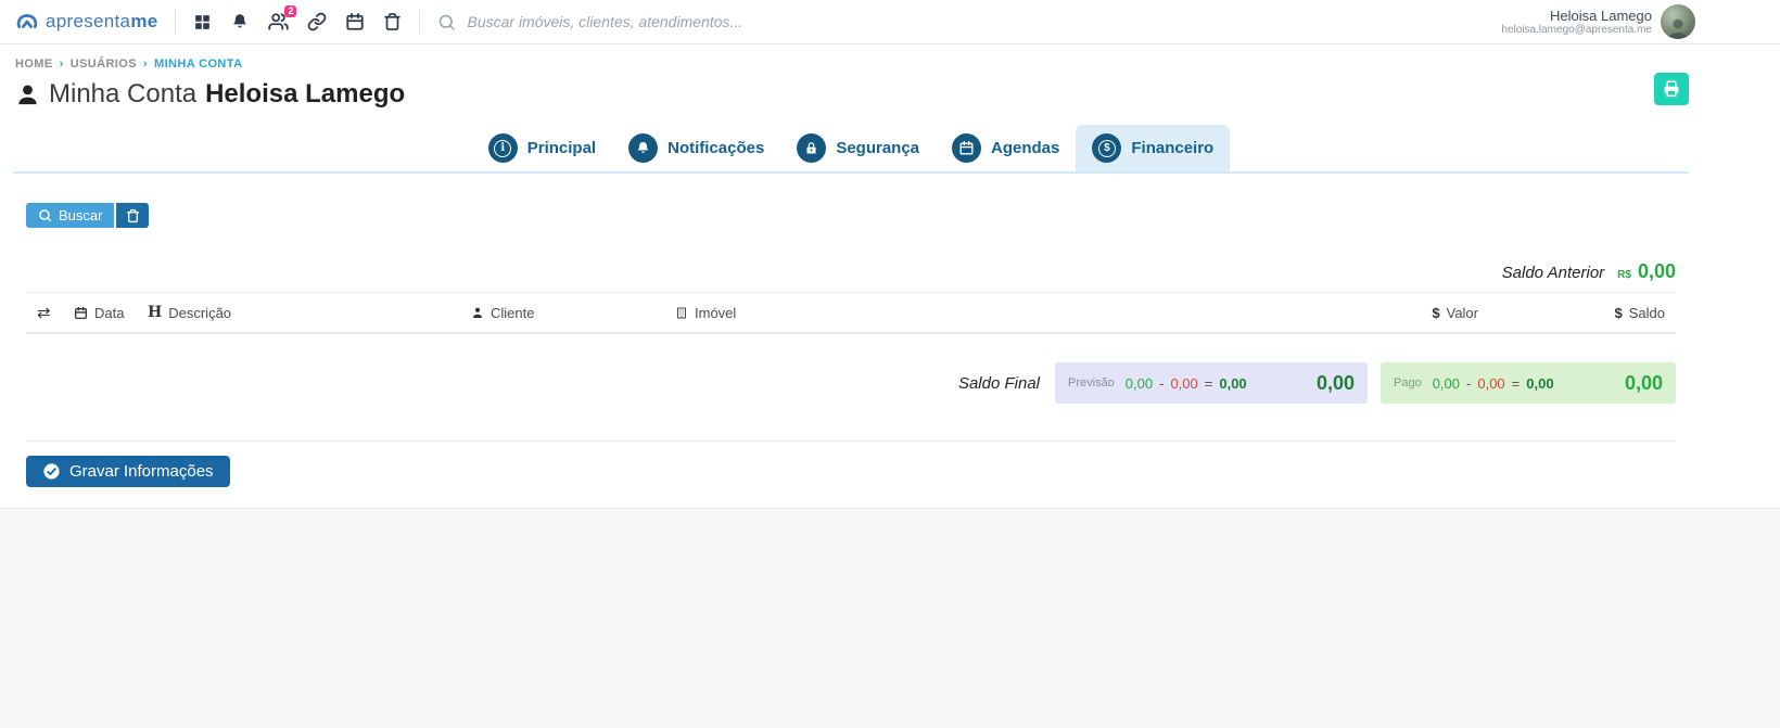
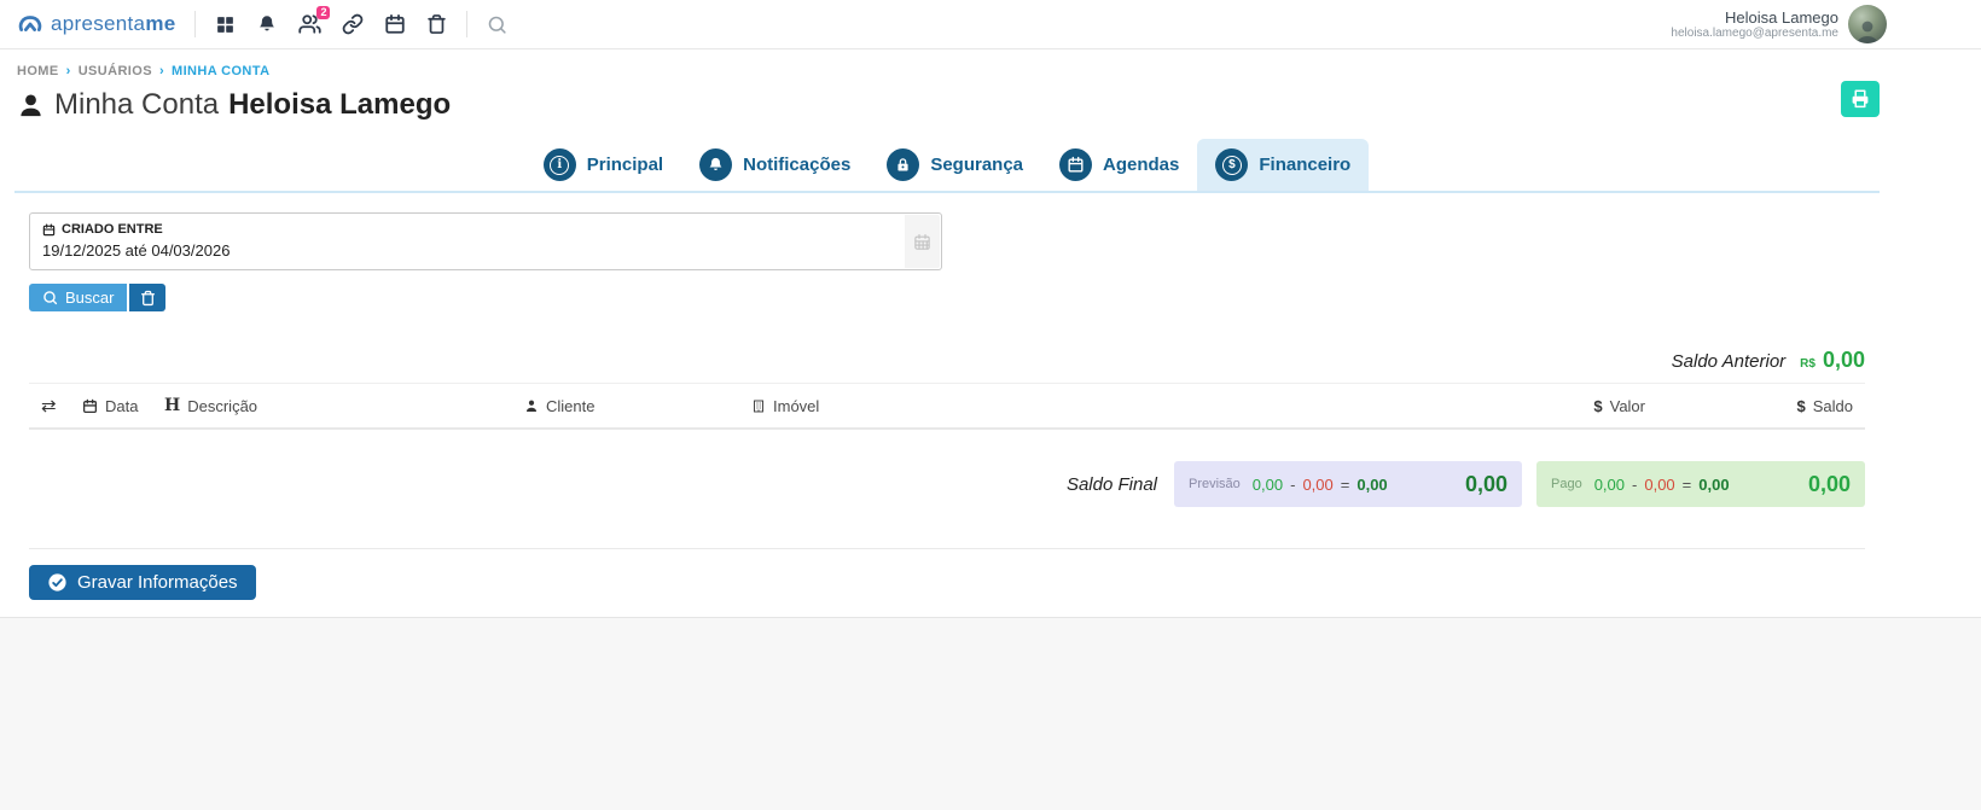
  apresentame
  2
- Buscar imóveis, clientes, atendimentos...
  Heloisa Lamego
  heloisa.lamego@apresenta.me
  HOME
  ›
  USUÁRIOS
  ›
  MINHA CONTA
  Minha Conta
  Heloisa Lamego
  i
  Principal
  Notificações
  Segurança
  Agendas
  $
  Financeiro
+ CRIADO ENTRE
+ 19/12/2025 até 04/03/2026
  Buscar
  Saldo Anterior
  R$
  0,00
  ⇄
  Data
  H
  Descrição
  Cliente
  Imóvel
  $
  Valor
  $
  Saldo
  Saldo Final
  Previsão
  0,00
  -
  0,00
  =
  0,00
  0,00
  Pago
  0,00
  -
  0,00
  =
  0,00
  0,00
  Gravar Informações
